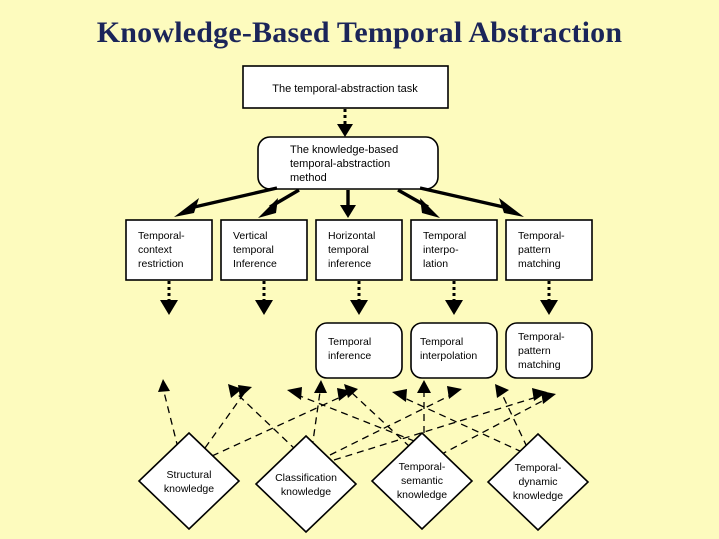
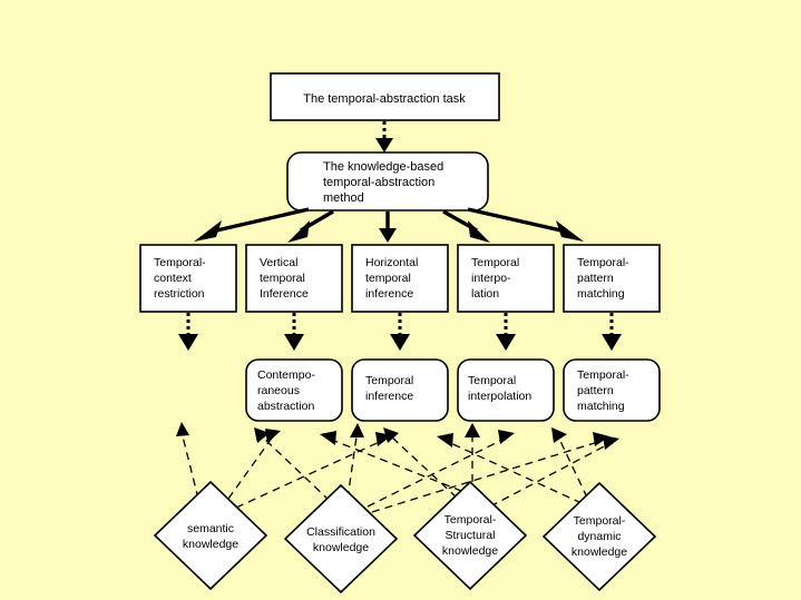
- Knowledge-Based Temporal Abstraction
  The temporal-abstraction task
  The knowledge-based
  temporal-abstraction
  method
  Temporal-
  context
  restriction
  Vertical
  temporal
  Inference
  Horizontal
  temporal
  inference
  Temporal
  interpo-
  lation
  Temporal-
  pattern
  matching
+ Contempo-
+ raneous
+ abstraction
  Temporal
  inference
  Temporal
  interpolation
  Temporal-
  pattern
  matching
- Structural
+ semantic
  knowledge
  Classification
  knowledge
  Temporal-
- semantic
+ Structural
  knowledge
  Temporal-
  dynamic
  knowledge
